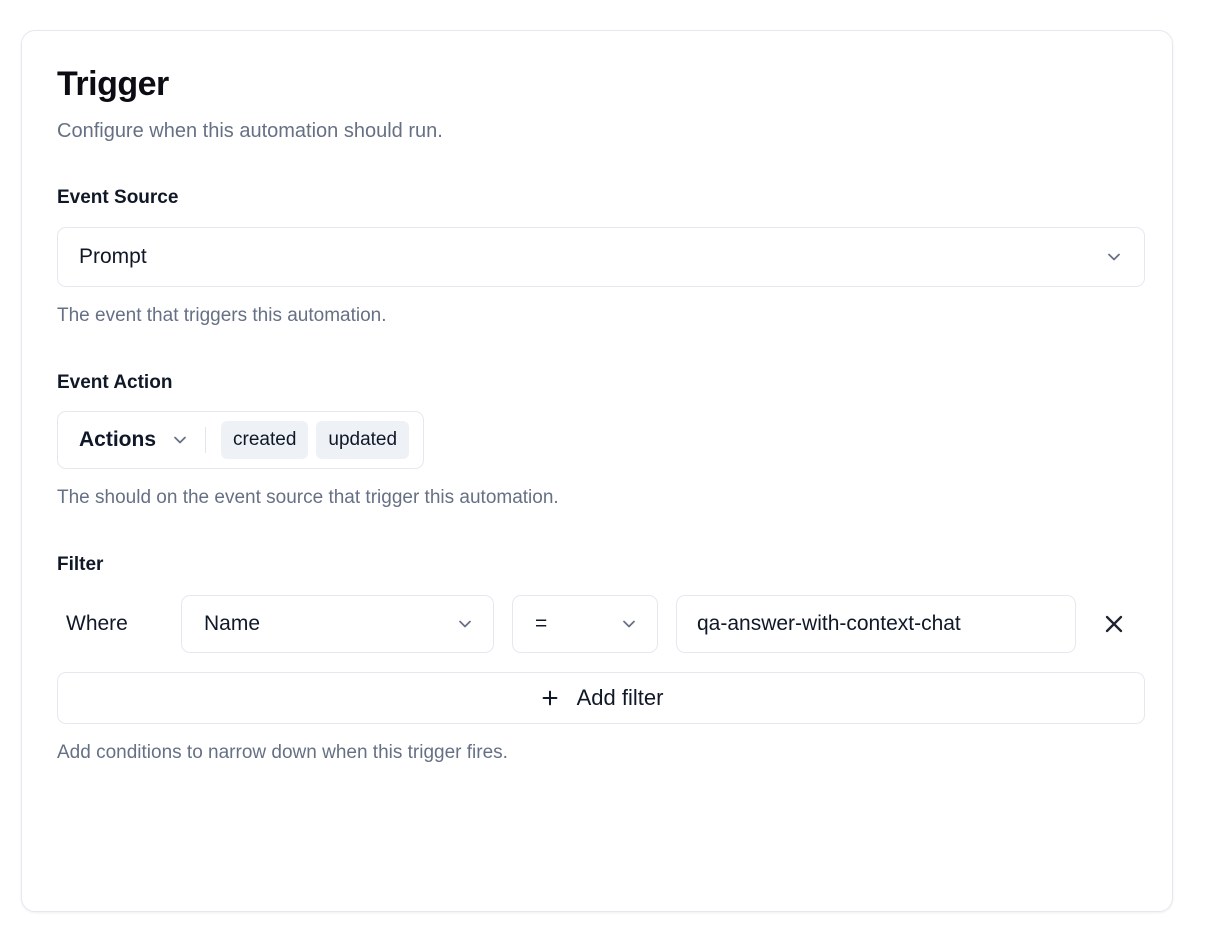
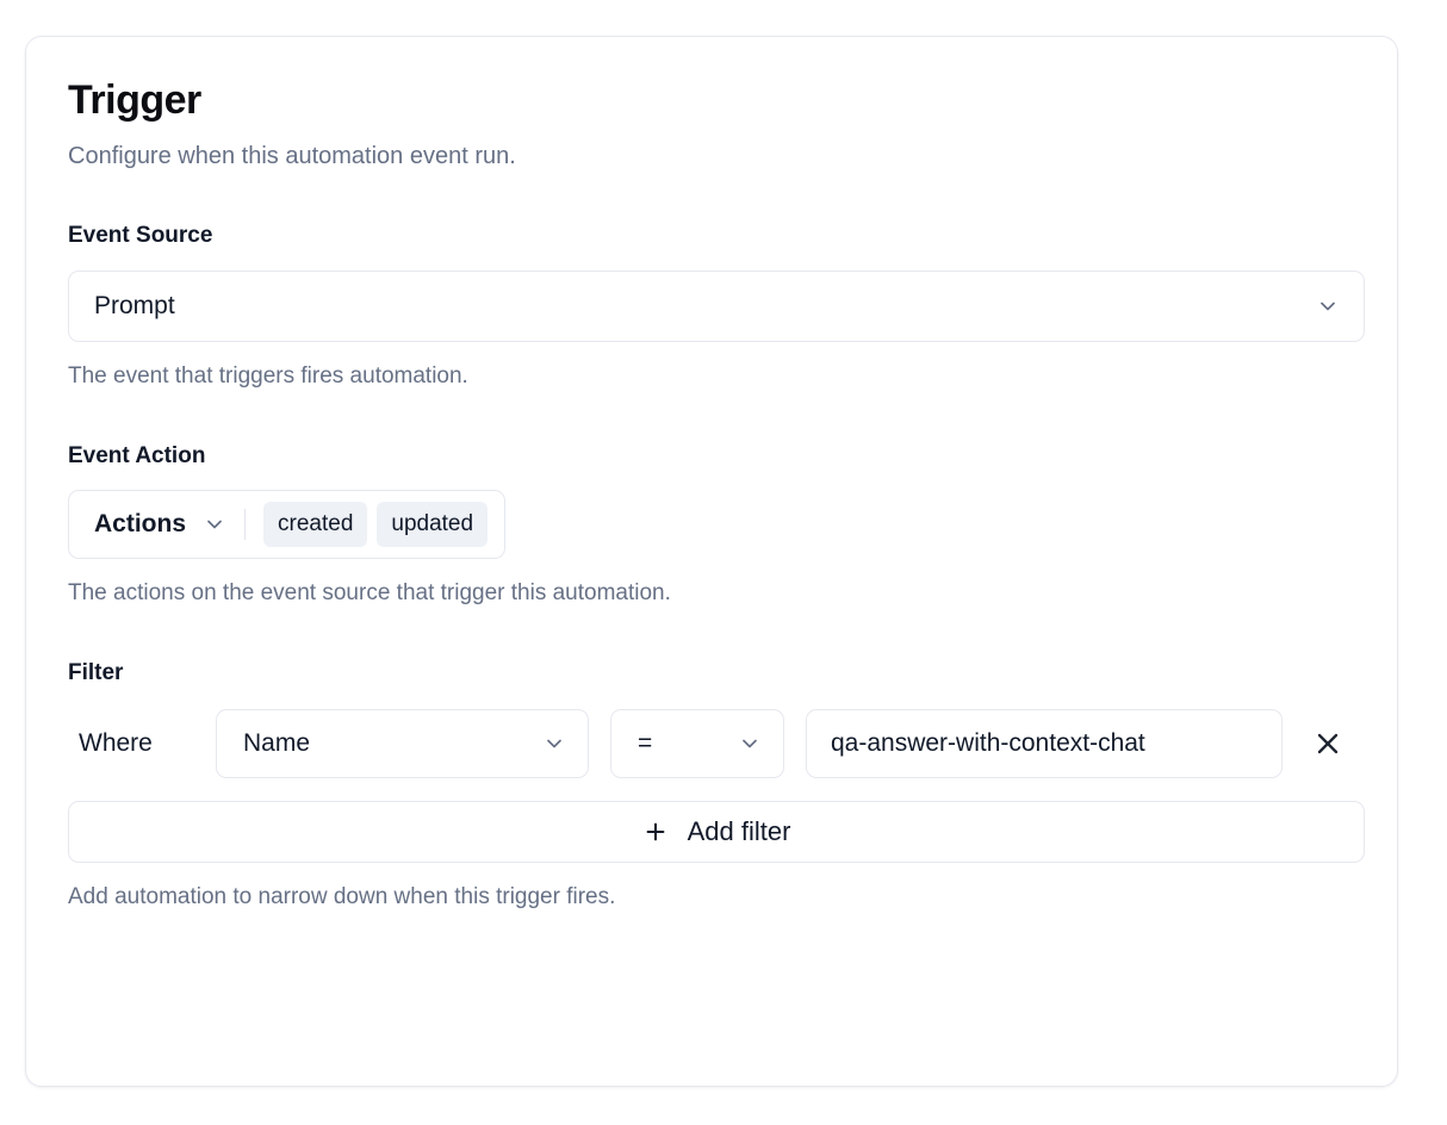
  Trigger
- Configure when this automation should run.
+ Configure when this automation event run.
  Event Source
  Prompt
- The event that triggers this automation.
+ The event that triggers fires automation.
  Event Action
  Actions
  created
  updated
- The should on the event source that trigger this automation.
+ The actions on the event source that trigger this automation.
  Filter
  Where
  Name
  =
  qa-answer-with-context-chat
  Add filter
- Add conditions to narrow down when this trigger fires.
+ Add automation to narrow down when this trigger fires.
